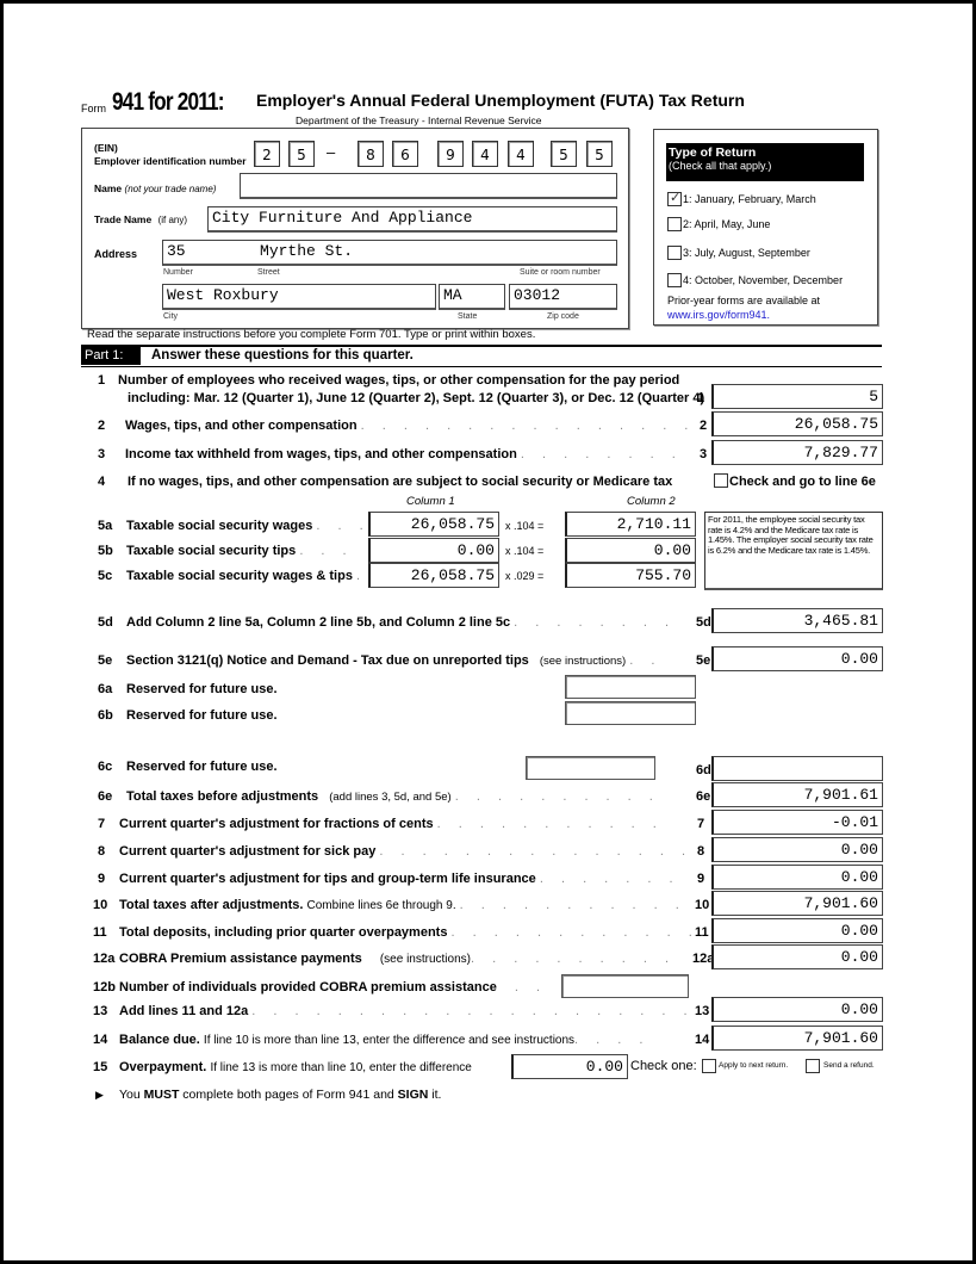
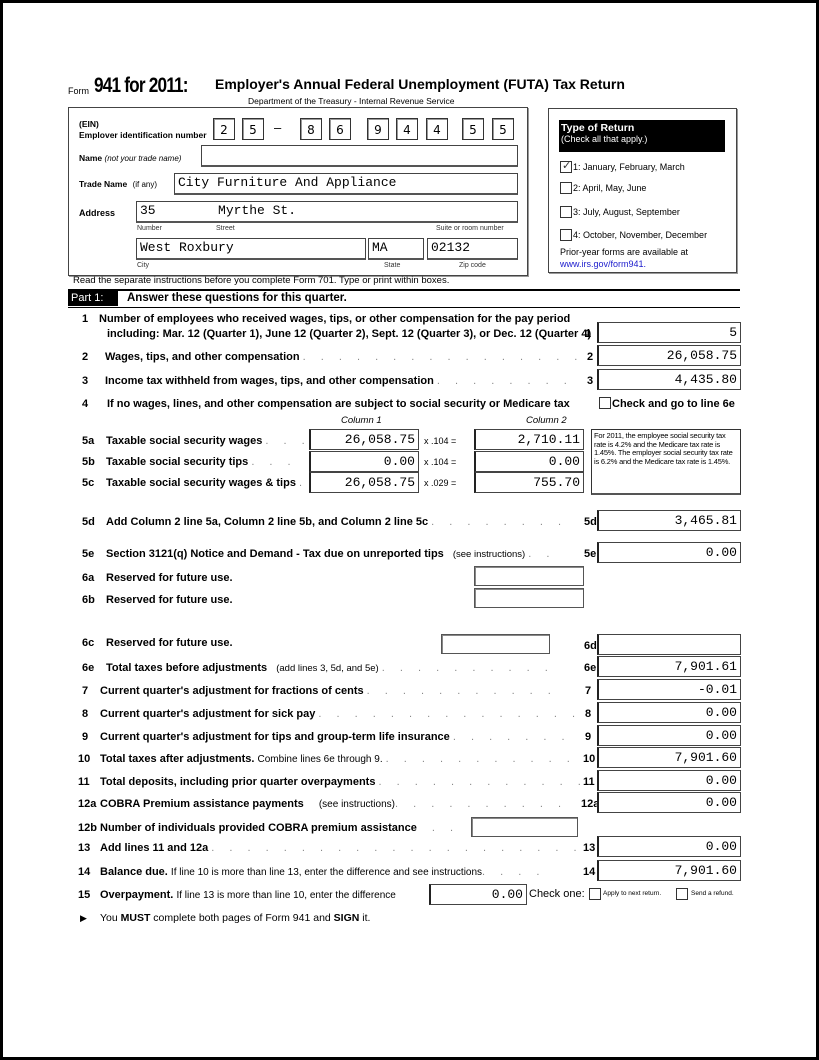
  Form
  941 for 2011:
  Employer's Annual Federal Unemployment (FUTA) Tax Return
  Department of the Treasury - Internal Revenue Service
  (EIN)
  Emplover identification number
  2
  5
  –
  8
  6
  9
  4
  4
  5
  5
  Name (not your trade name)
  Trade Name (if any)
  City Furniture And Appliance
  Address
  35 Myrthe St.
  West Roxbury
  MA
- 03012
+ 02132
  Type of Return
  (Check all that apply.)
  ✓
  1: January, February, March
  2: April, May, June
  3: July, August, September
  4: October, November, December
  Prior-year forms are available at
  www.irs.gov/form941.
  Read the separate instructions before you complete Form 701. Type or print within boxes.
  Part 1:
  Answer these questions for this quarter.
  1
  Number of employees who received wages, tips, or other compensation for the pay period
  including: Mar. 12 (Quarter 1), June 12 (Quarter 2), Sept. 12 (Quarter 3), or Dec. 12 (Quarter 4)
  1
  5
  2
  Wages, tips, and other compensation . . . . . . . . . . . . . . . .
  2
  26,058.75
  3
  Income tax withheld from wages, tips, and other compensation . . . . . . . .
  3
- 7,829.77
+ 4,435.80
  4
- If no wages, tips, and other compensation are subject to social security or Medicare tax
+ If no wages, lines, and other compensation are subject to social security or Medicare tax
  Check and go to line 6e
  Column 1
  Column 2
  5a
  Taxable social security wages . . .
  26,058.75
  x .104 =
  2,710.11
  5b
  Taxable social security tips . . .
  0.00
  x .104 =
  0.00
  5c
  Taxable social security wages & tips .
  26,058.75
  x .029 =
  755.70
  For 2011, the employee social security tax rate is 4.2% and the Medicare tax rate is 1.45%. The employer social security tax rate is 6.2% and the Medicare tax rate is 1.45%.
  5d
  Add Column 2 line 5a, Column 2 line 5b, and Column 2 line 5c . . . . . . . .
  5d
  3,465.81
  5e
  Section 3121(q) Notice and Demand - Tax due on unreported tips (see instructions) . .
  5e
  0.00
  6a
  Reserved for future use.
  6b
  Reserved for future use.
  6c
  Reserved for future use.
  6d
  6e
  Total taxes before adjustments (add lines 3, 5d, and 5e) . . . . . . . . . .
  6e
  7,901.61
  7
  Current quarter's adjustment for fractions of cents . . . . . . . . . . .
  7
  -0.01
  8
  Current quarter's adjustment for sick pay . . . . . . . . . . . . . . .
  8
  0.00
  9
  Current quarter's adjustment for tips and group-term life insurance . . . . . . .
  9
  0.00
  10
  Total taxes after adjustments. Combine lines 6e through 9. . . . . . . . . . . .
  10
  7,901.60
  11
  Total deposits, including prior quarter overpayments . . . . . . . . . . . .
  11
  0.00
  12a
  COBRA Premium assistance payments (see instructions). . . . . . . . . .
  0.00
  12b
  Number of individuals provided COBRA premium assistance . .
  13
  Add lines 11 and 12a . . . . . . . . . . . . . . . . . . . . .
  13
  0.00
  14
  Balance due. If line 10 is more than line 13, enter the difference and see instructions. . . .
  14
  7,901.60
  15
  Overpayment. If line 13 is more than line 10, enter the difference
  0.00
  Check one:
  ▶
  You MUST complete both pages of Form 941 and SIGN it.
